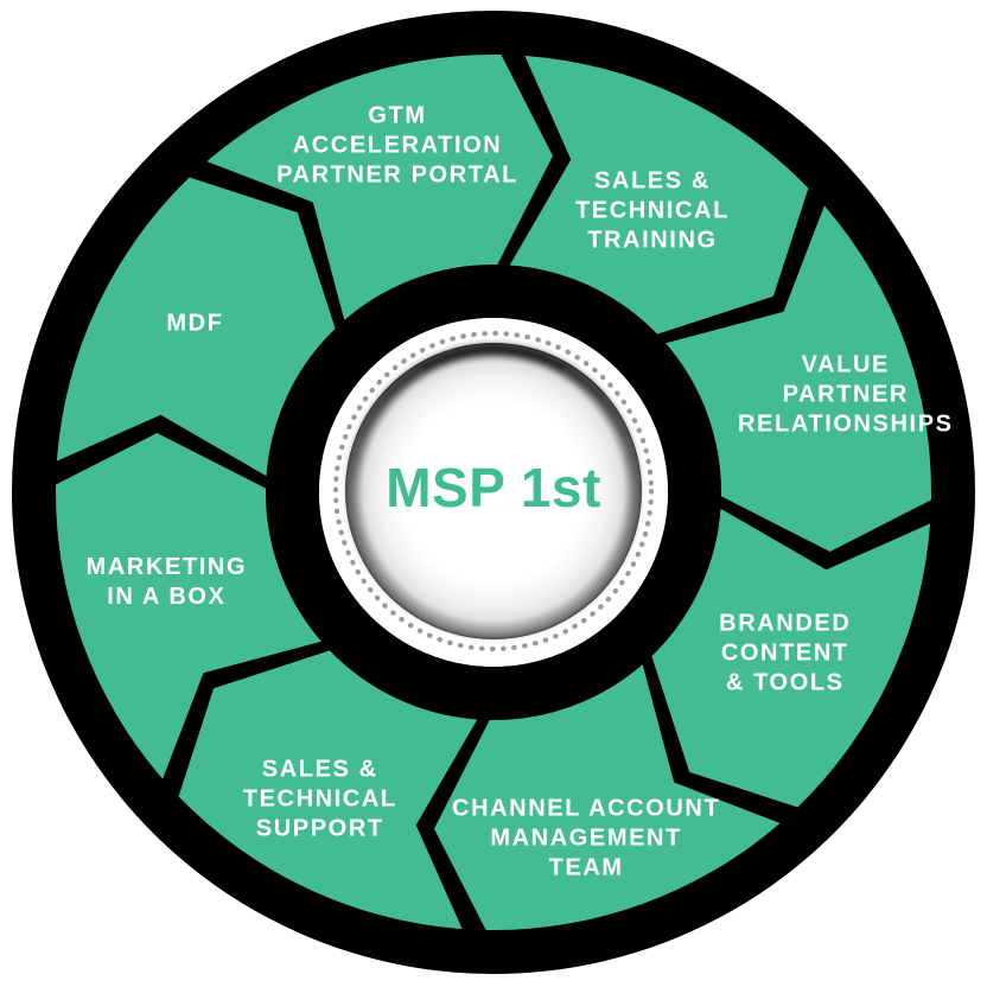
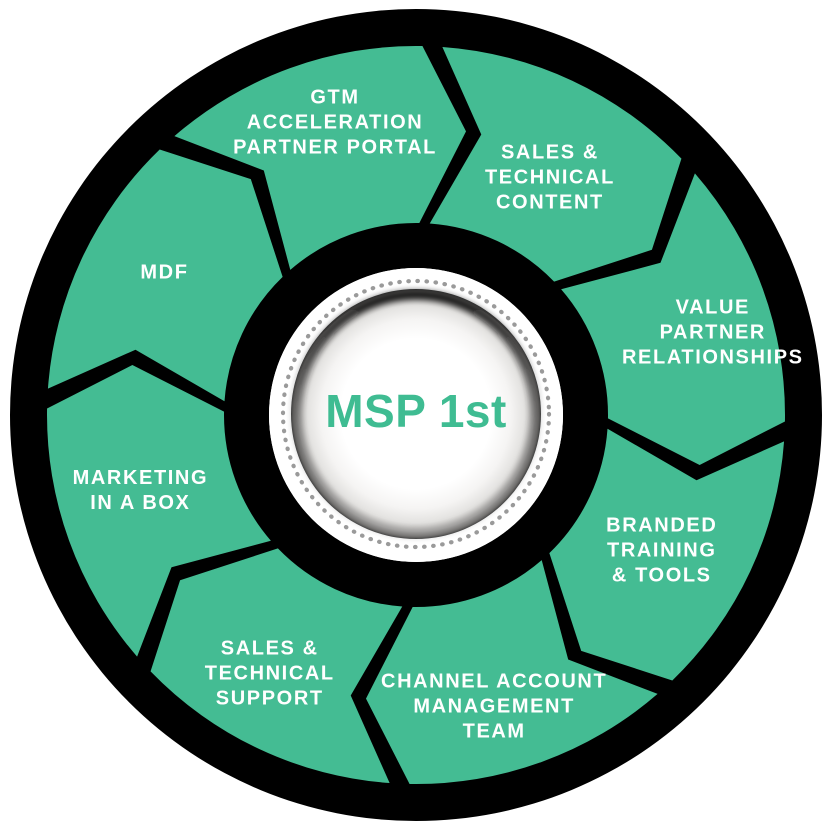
  MSP 1st
  GTM
  ACCELERATION
  PARTNER PORTAL
  SALES &
  TECHNICAL
- TRAINING
+ CONTENT
  VALUE
  PARTNER
  RELATIONSHIPS
  BRANDED
- CONTENT
+ TRAINING
  & TOOLS
  CHANNEL ACCOUNT
  MANAGEMENT
  TEAM
  SALES &
  TECHNICAL
  SUPPORT
  MARKETING
  IN A BOX
  MDF
